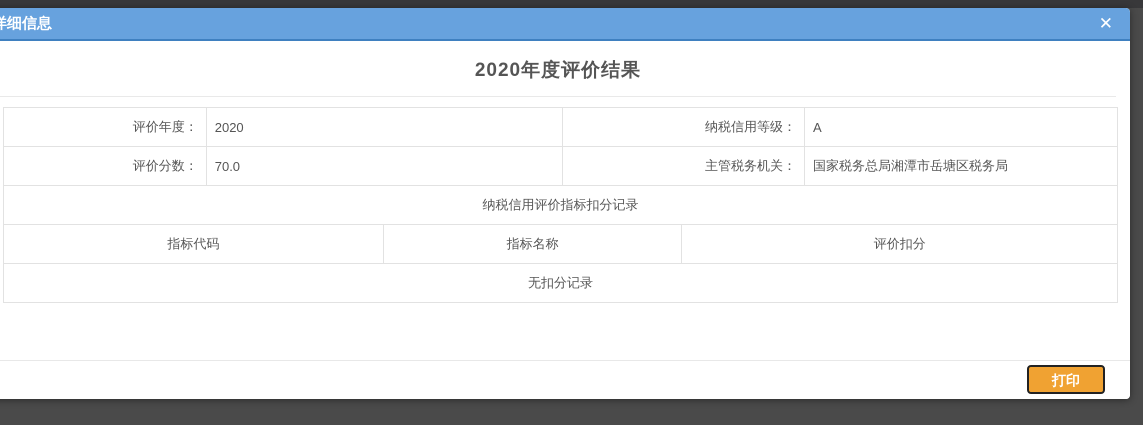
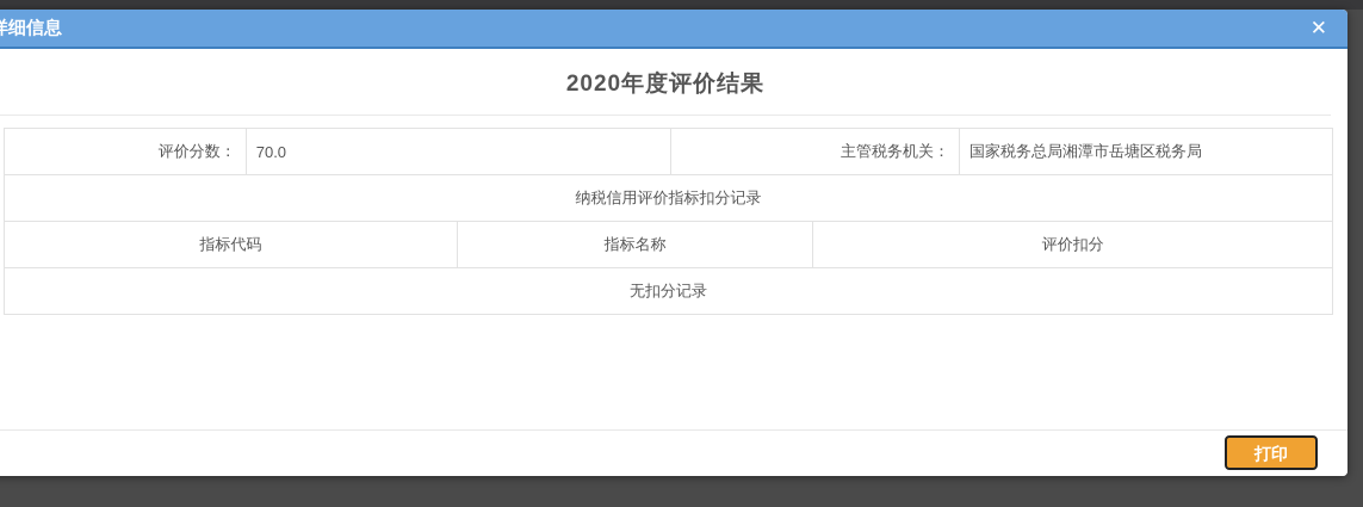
  细信息
  ✕
  2020年度评价结果
- 评价年度：	2020	纳税信用等级：	A
  评价分数：	70.0	主管税务机关：	国家税务总局湘潭市岳塘区税务局
  纳税信用评价指标扣分记录
  指标代码	指标名称	评价扣分
  无扣分记录
  打印
